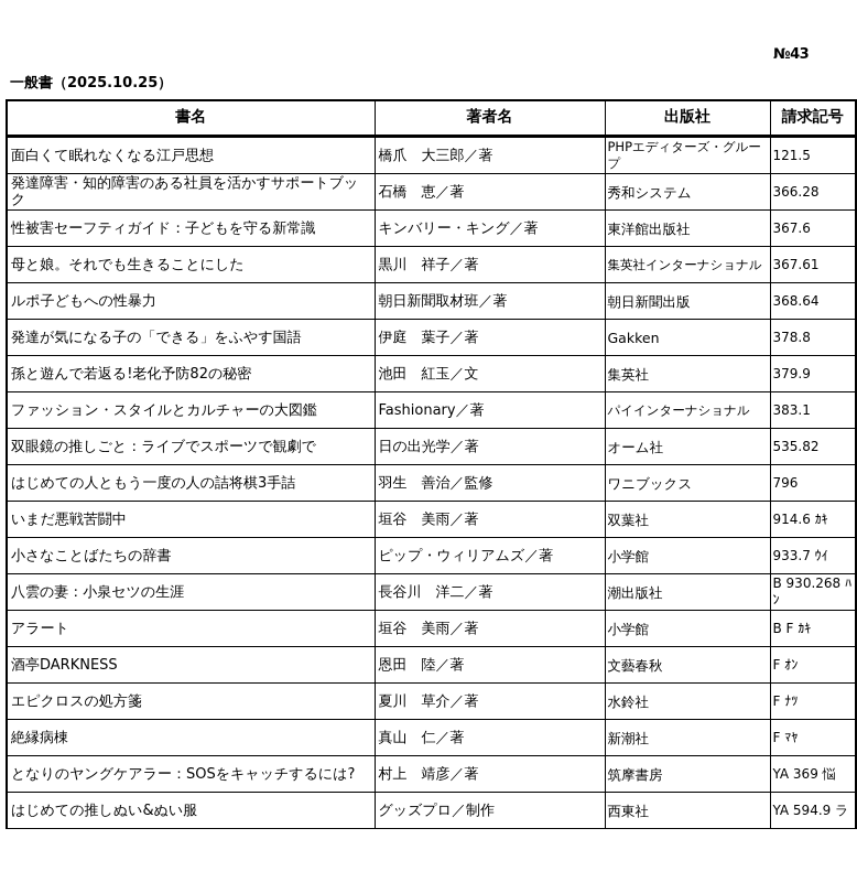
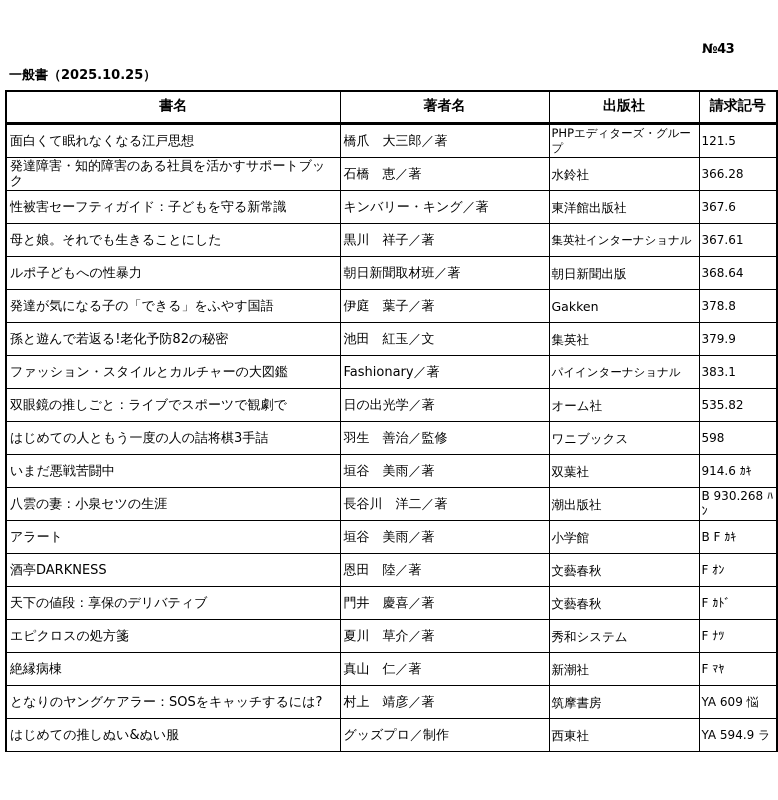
  №43
  一般書（2025.10.25）
  書名	著者名	出版社	請求記号
  面白くて眠れなくなる江戸思想	橋爪 大三郎／著	PHPエディターズ・グループ	121.5
- 発達障害・知的障害のある社員を活かすサポートブック	石橋 恵／著	秀和システム	366.28
+ 発達障害・知的障害のある社員を活かすサポートブック	石橋 恵／著	水鈴社	366.28
  性被害セーフティガイド：子どもを守る新常識	キンバリー・キング／著	東洋館出版社	367.6
  母と娘。それでも生きることにした	黒川 祥子／著	集英社インターナショナル	367.61
  ルポ子どもへの性暴力	朝日新聞取材班／著	朝日新聞出版	368.64
  発達が気になる子の「できる」をふやす国語	伊庭 葉子／著	Gakken	378.8
  孫と遊んで若返る!老化予防82の秘密	池田 紅玉／文	集英社	379.9
  ファッション・スタイルとカルチャーの大図鑑	Fashionary／著	パイインターナショナル	383.1
  双眼鏡の推しごと：ライブでスポーツで観劇で	日の出光学／著	オーム社	535.82
- はじめての人ともう一度の人の詰将棋3手詰	羽生 善治／監修	ワニブックス	796
+ はじめての人ともう一度の人の詰将棋3手詰	羽生 善治／監修	ワニブックス	598
  いまだ悪戦苦闘中	垣谷 美雨／著	双葉社	914.6 ｶｷ
- 小さなことばたちの辞書	ピップ・ウィリアムズ／著	小学館	933.7 ｳｲ
  八雲の妻：小泉セツの生涯	長谷川 洋二／著	潮出版社	B 930.268 ﾊﾝ
  アラート	垣谷 美雨／著	小学館	B F ｶｷ
  酒亭DARKNESS	恩田 陸／著	文藝春秋	F ｵﾝ
+ 天下の値段：享保のデリバティブ	門井 慶喜／著	文藝春秋	F ｶﾄﾞ
- エピクロスの処方箋	夏川 草介／著	水鈴社	F ﾅﾂ
+ エピクロスの処方箋	夏川 草介／著	秀和システム	F ﾅﾂ
  絶縁病棟	真山 仁／著	新潮社	F ﾏﾔ
- となりのヤングケアラー：SOSをキャッチするには?	村上 靖彦／著	筑摩書房	YA 369 悩
+ となりのヤングケアラー：SOSをキャッチするには?	村上 靖彦／著	筑摩書房	YA 609 悩
  はじめての推しぬい&ぬい服	グッズプロ／制作	西東社	YA 594.9 ラ
